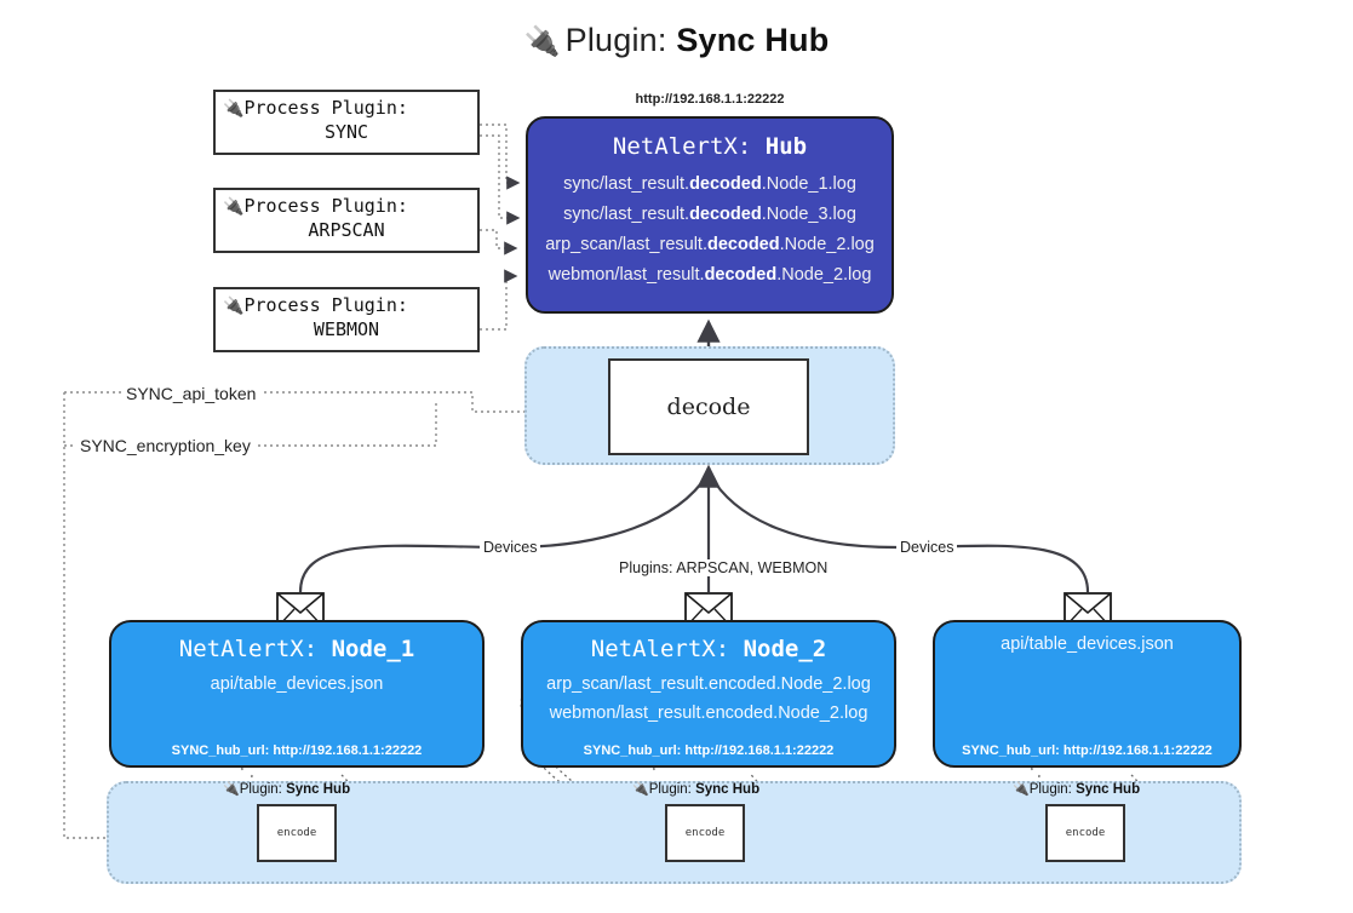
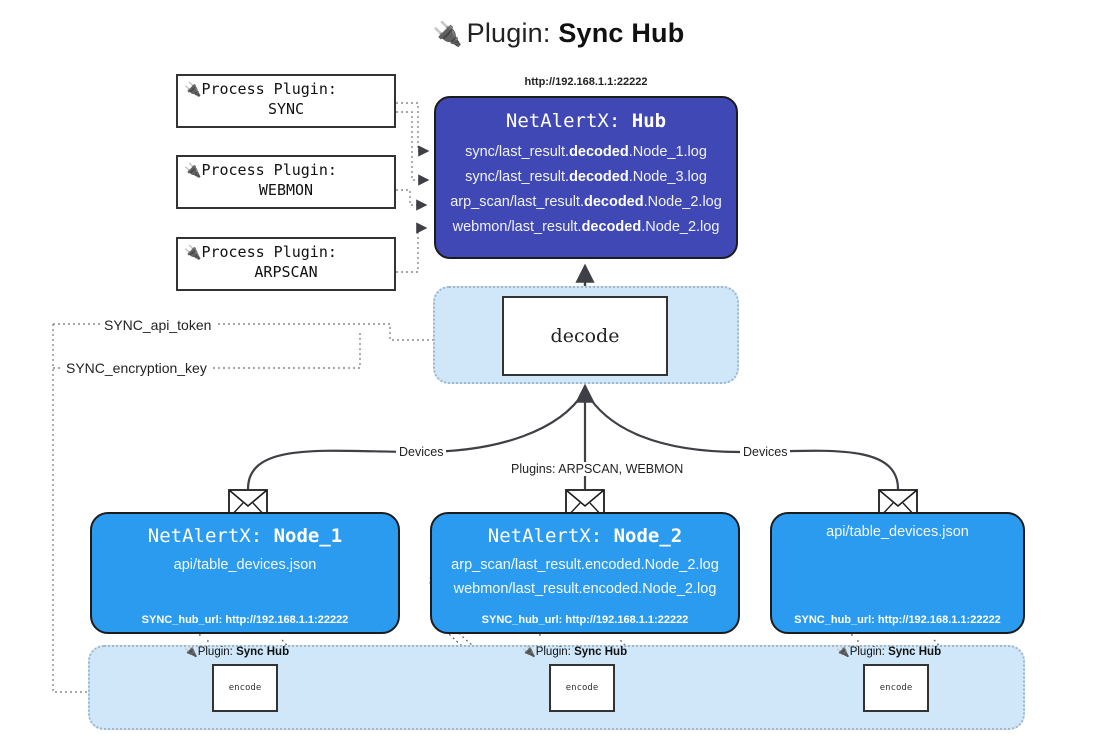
  🔌 Plugin: Sync Hub
  🔌Process Plugin:
  SYNC
  🔌Process Plugin:
- ARPSCAN
+ WEBMON
  🔌Process Plugin:
- WEBMON
+ ARPSCAN
  http://192.168.1.1:22222
  NetAlertX: Hub
  sync/last_result.decoded.Node_1.log
  sync/last_result.decoded.Node_3.log
  arp_scan/last_result.decoded.Node_2.log
  webmon/last_result.decoded.Node_2.log
  decode
  SYNC_api_token
  SYNC_encryption_key
  Devices
  Devices
  Plugins: ARPSCAN, WEBMON
  NetAlertX: Node_1
  api/table_devices.json
  SYNC_hub_url: http://192.168.1.1:22222
  NetAlertX: Node_2
  arp_scan/last_result.encoded.Node_2.log
  webmon/last_result.encoded.Node_2.log
  SYNC_hub_url: http://192.168.1.1:22222
  api/table_devices.json
  SYNC_hub_url: http://192.168.1.1:22222
  🔌Plugin: Sync Hub
  encode
  🔌Plugin: Sync Hub
  encode
  🔌Plugin: Sync Hub
  encode
